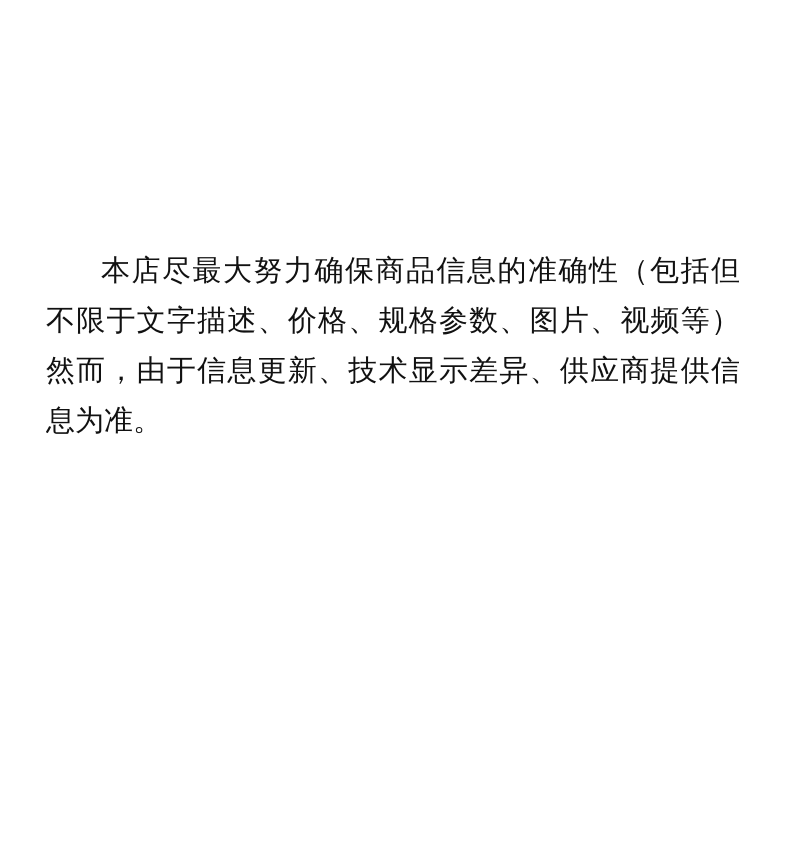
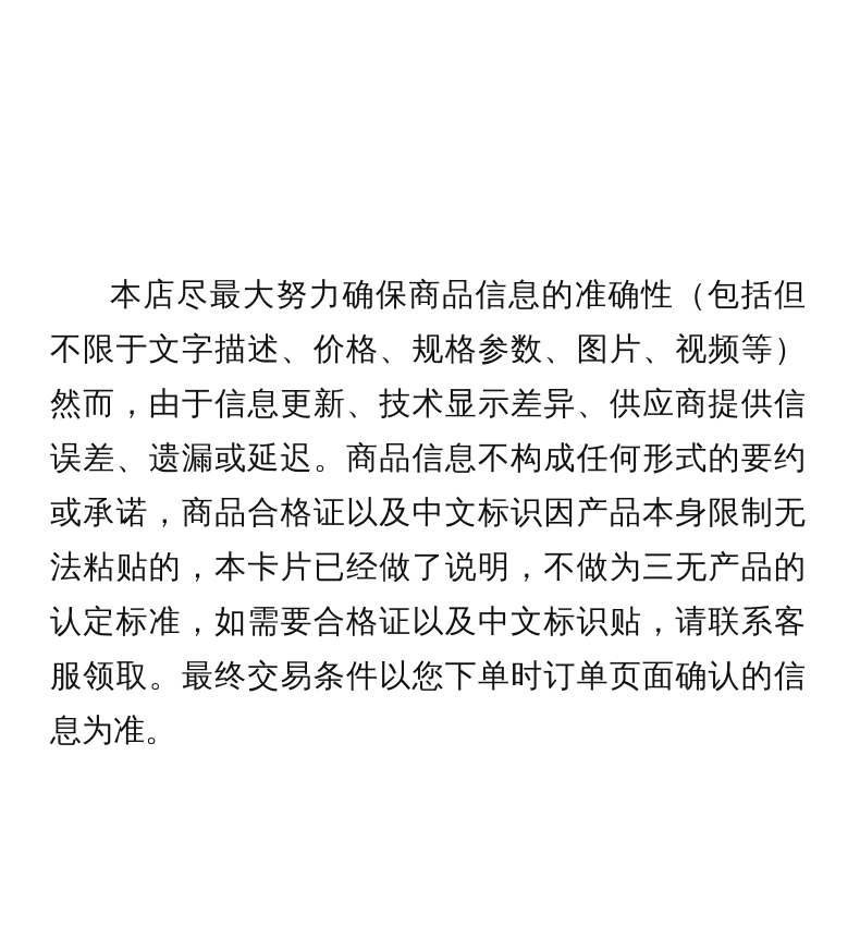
  本店尽最大努力确保商品信息的准确性（包括但
  不限于文字描述、价格、规格参数、图片、视频等）
  然而，由于信息更新、技术显示差异、供应商提供信
+ 误差、遗漏或延迟。商品信息不构成任何形式的要约
+ 或承诺，商品合格证以及中文标识因产品本身限制无
+ 法粘贴的，本卡片已经做了说明，不做为三无产品的
+ 认定标准，如需要合格证以及中文标识贴，请联系客
+ 服领取。最终交易条件以您下单时订单页面确认的信
  息为准。
